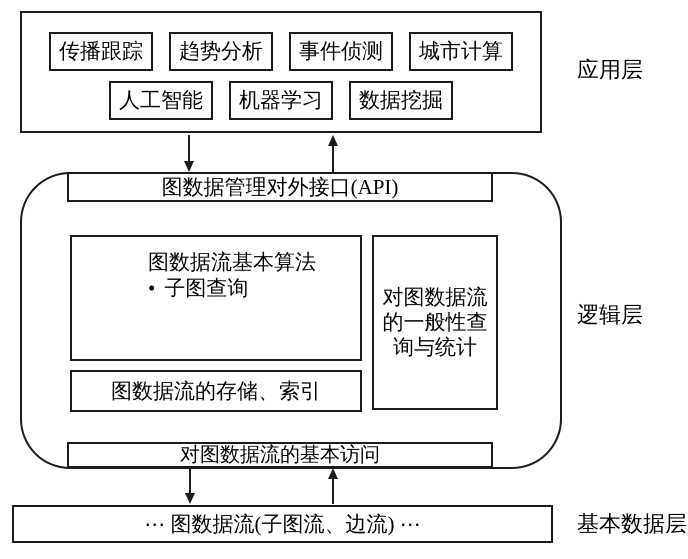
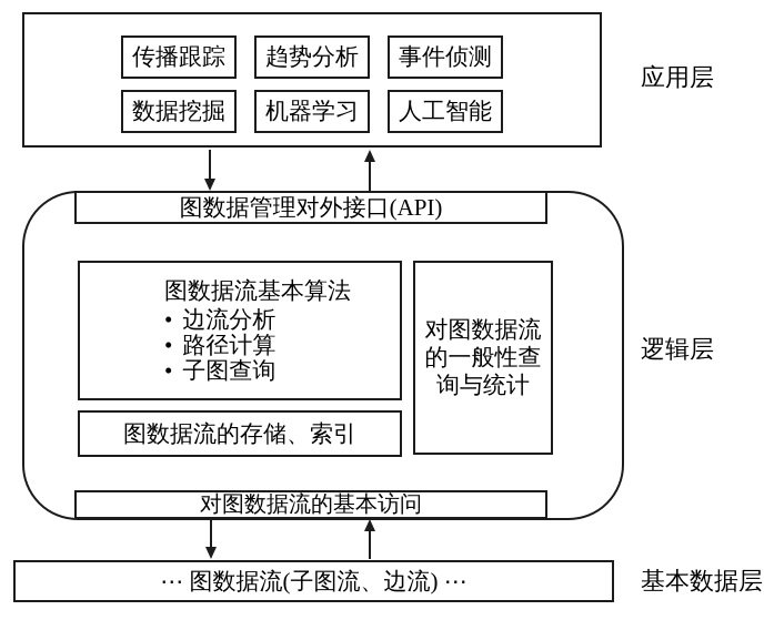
  传播跟踪
  趋势分析
  事件侦测
- 城市计算
- 人工智能
+ 数据挖掘
  机器学习
- 数据挖掘
+ 人工智能
  应用层
  图数据管理对外接口(API)
  图数据流基本算法
+ • 边流分析
+ • 路径计算
  • 子图查询
  图数据流的存储、索引
  对图数据流的一般性查询与统计
  对图数据流的基本访问
  逻辑层
  ⋯ 图数据流(子图流、边流) ⋯
  基本数据层
